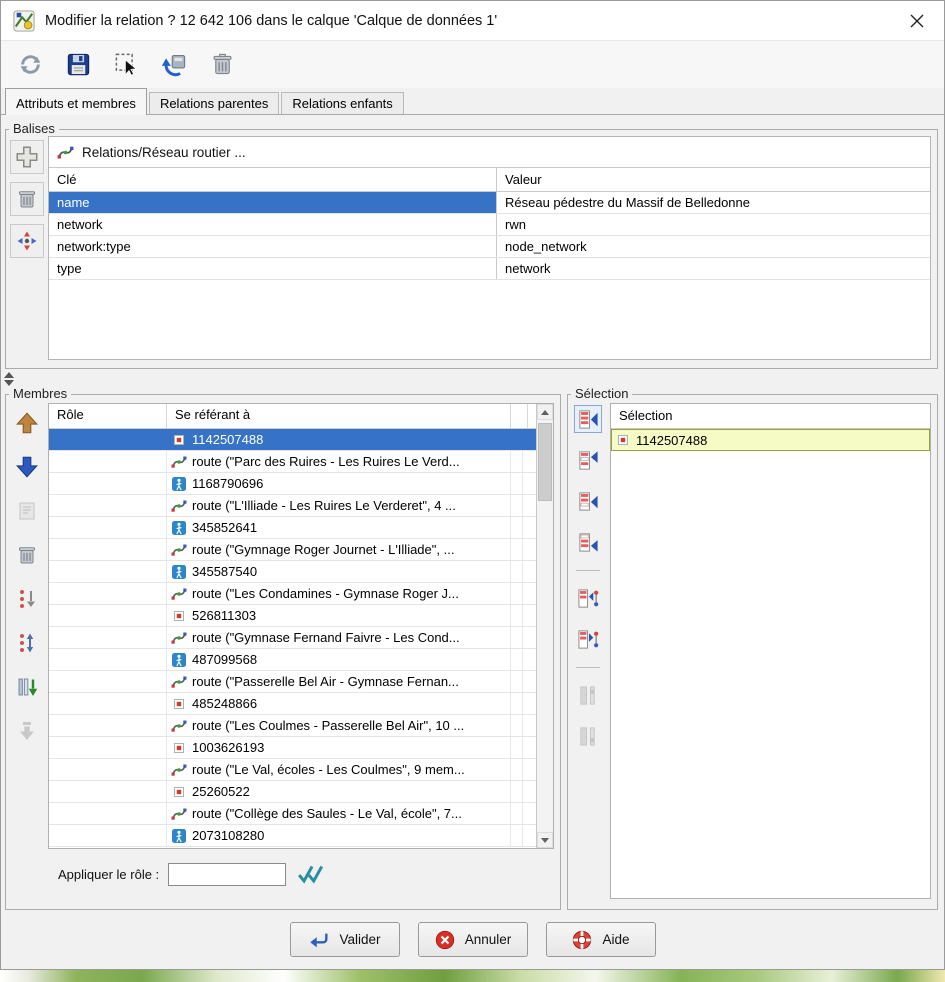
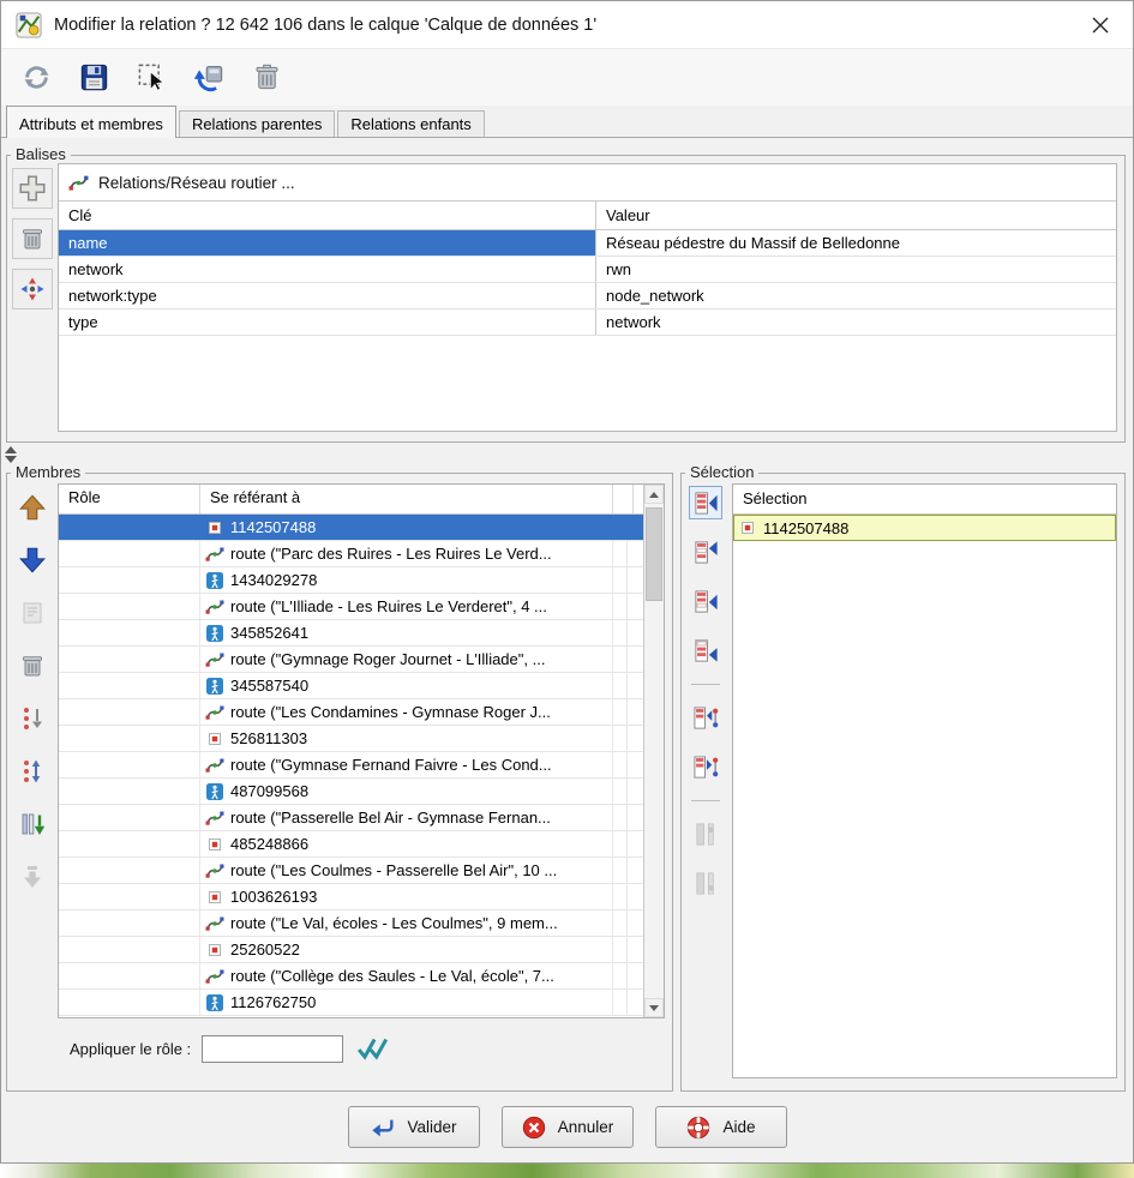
  Modifier la relation ? 12 642 106 dans le calque 'Calque de données 1'
  Attributs et membres
  Relations parentes
  Relations enfants
  Balises
  Relations/Réseau routier ...
  Clé
  Valeur
  name
  Réseau pédestre du Massif de Belledonne
  network
  rwn
  network:type
  node_network
  type
  network
  Membres
  Rôle
  Se référant à
  1142507488
  route ("Parc des Ruires - Les Ruires Le Verd...
- 1168790696
+ 1434029278
  route ("L'Illiade - Les Ruires Le Verderet", 4 ...
  345852641
  route ("Gymnage Roger Journet - L'Illiade", ...
  345587540
  route ("Les Condamines - Gymnase Roger J...
  526811303
  route ("Gymnase Fernand Faivre - Les Cond...
  487099568
  route ("Passerelle Bel Air - Gymnase Fernan...
  485248866
  route ("Les Coulmes - Passerelle Bel Air", 10 ...
  1003626193
  route ("Le Val, écoles - Les Coulmes", 9 mem...
  25260522
  route ("Collège des Saules - Le Val, école", 7...
- 2073108280
+ 1126762750
  Appliquer le rôle :
  Sélection
  Sélection
  1142507488
  Valider
  Annuler
  Aide
